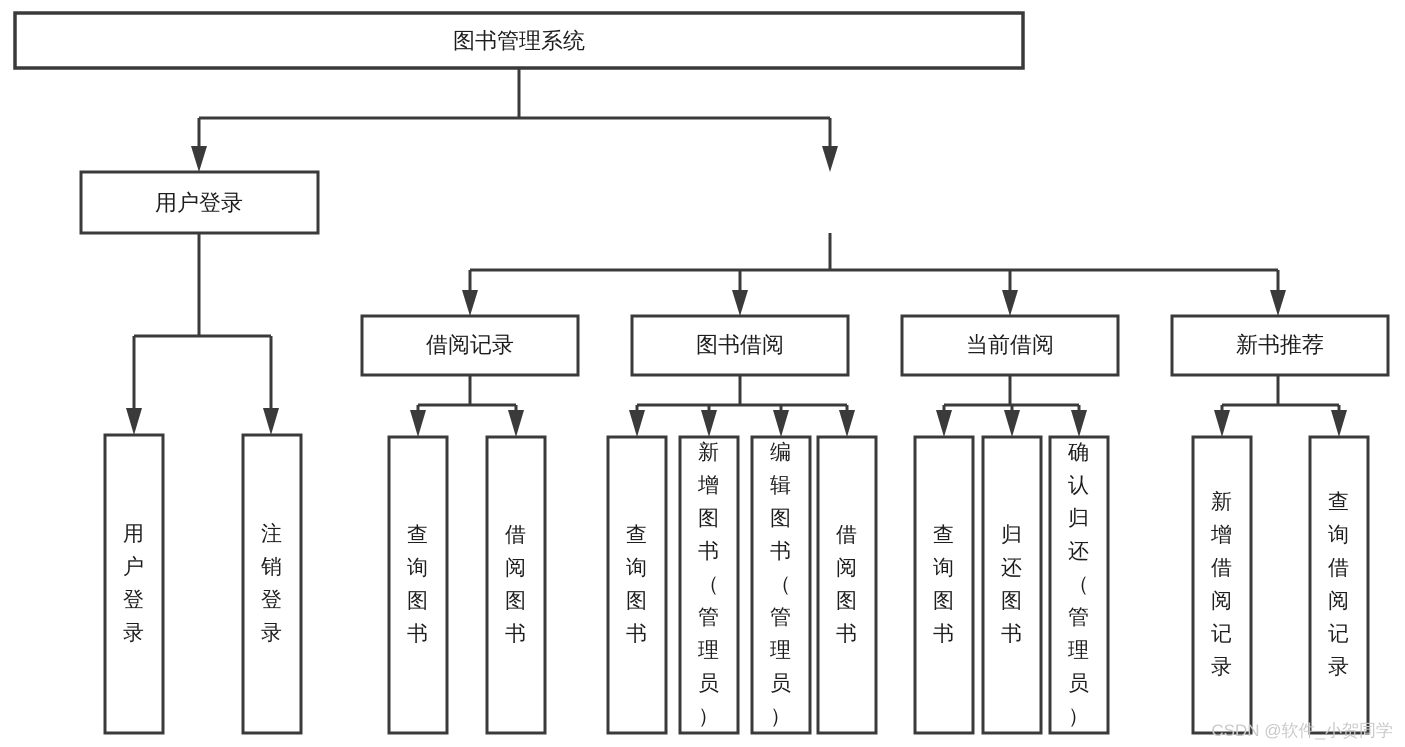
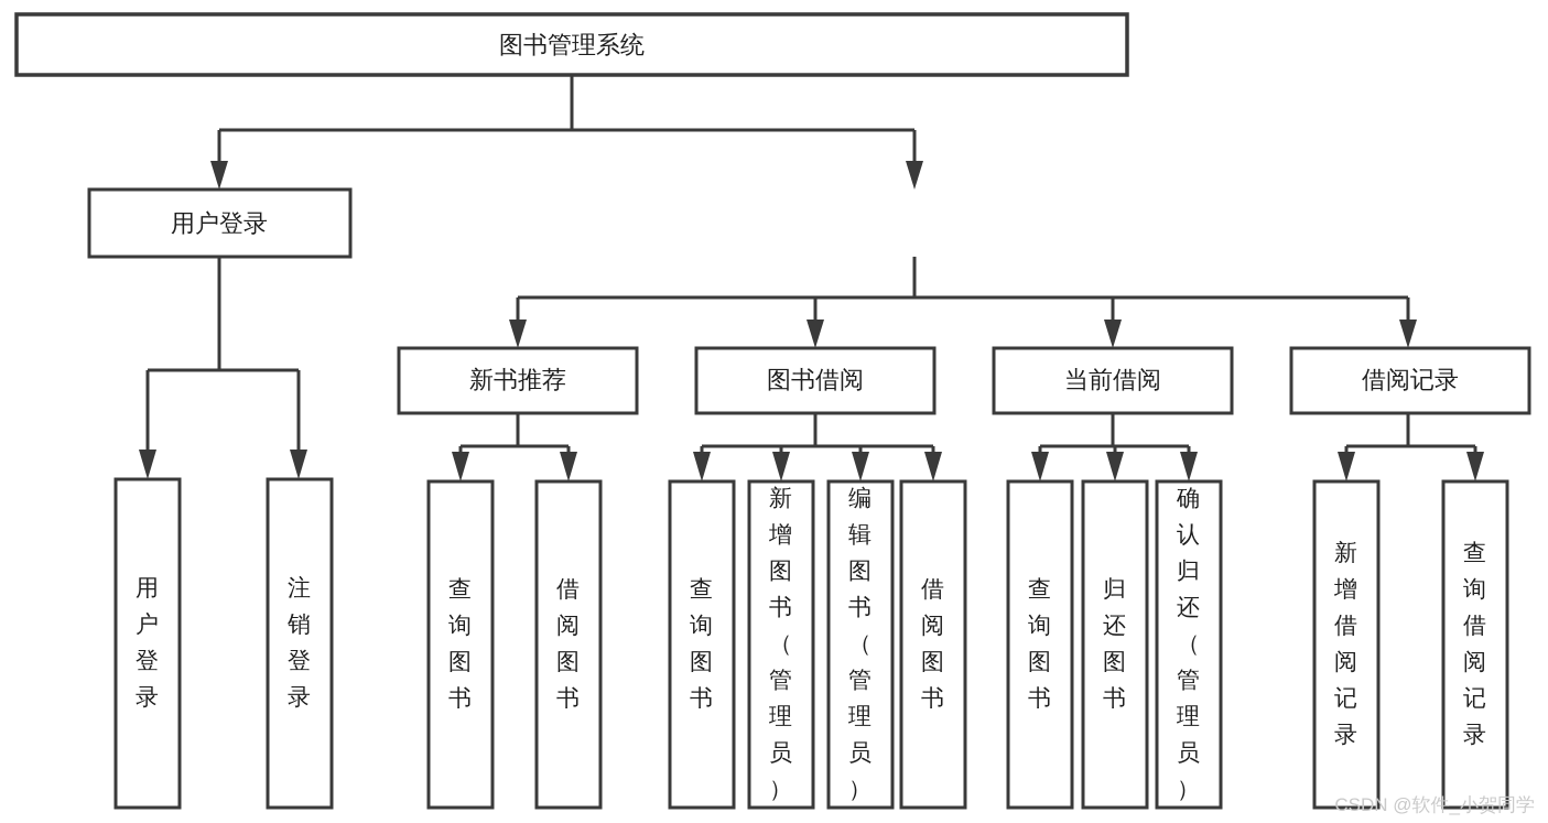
  图书管理系统
  用户登录
- 借阅记录
+ 新书推荐
  图书借阅
  当前借阅
- 新书推荐
+ 借阅记录
  用户登录
  注销登录
  查询图书
  借阅图书
  查询图书
  新增图书（管理员）
  编辑图书（管理员）
  借阅图书
  查询图书
  归还图书
  确认归还（管理员）
  新增借阅记录
  查询借阅记录
  CSDN @软件_小贺同学
